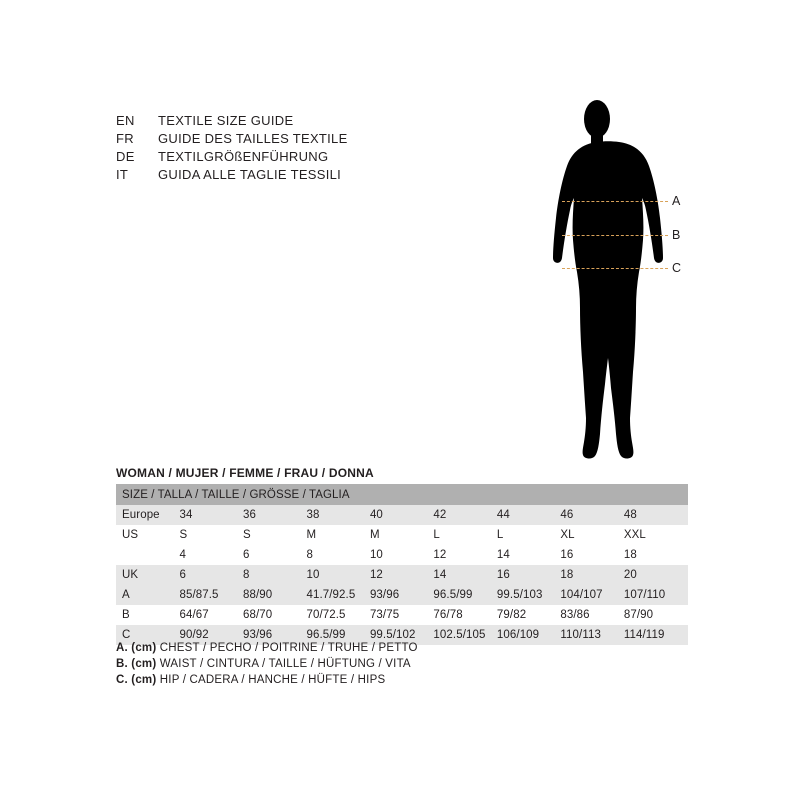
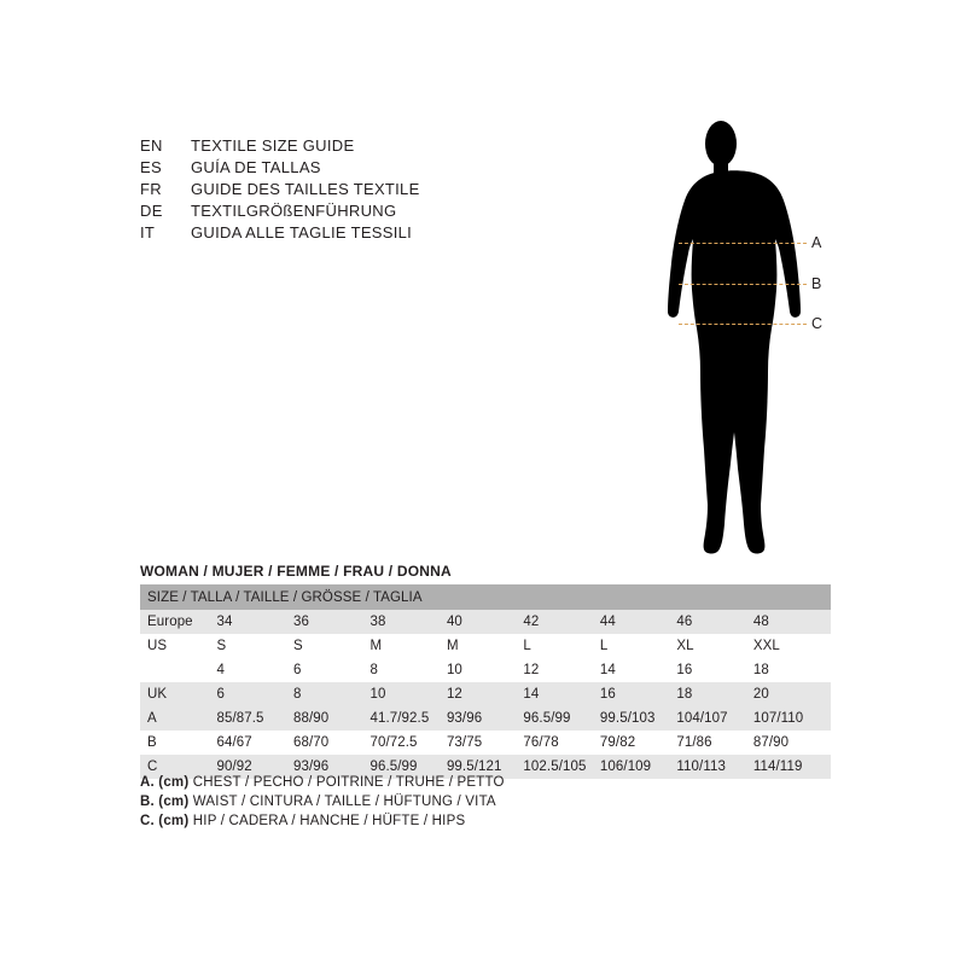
  EN
  TEXTILE SIZE GUIDE
+ ES
+ GUÍA DE TALLAS
  FR
  GUIDE DES TAILLES TEXTILE
  DE
  TEXTILGRÖßENFÜHRUNG
  IT
  GUIDA ALLE TAGLIE TESSILI
  A
  B
  C
  WOMAN / MUJER / FEMME / FRAU / DONNA
  SIZE / TALLA / TAILLE / GRÖSSE / TAGLIA
  Europe	34	36	38	40	42	44	46	48
  US	S	S	M	M	L	L	XL	XXL
  	4	6	8	10	12	14	16	18
  UK	6	8	10	12	14	16	18	20
  A	85/87.5	88/90	41.7/92.5	93/96	96.5/99	99.5/103	104/107	107/110
- B	64/67	68/70	70/72.5	73/75	76/78	79/82	83/86	87/90
+ B	64/67	68/70	70/72.5	73/75	76/78	79/82	71/86	87/90
- C	90/92	93/96	96.5/99	99.5/102	102.5/105	106/109	110/113	114/119
+ C	90/92	93/96	96.5/99	99.5/121	102.5/105	106/109	110/113	114/119
  A. (cm) CHEST / PECHO / POITRINE / TRUHE / PETTO
  B. (cm) WAIST / CINTURA / TAILLE / HÜFTUNG / VITA
  C. (cm) HIP / CADERA / HANCHE / HÜFTE / HIPS
